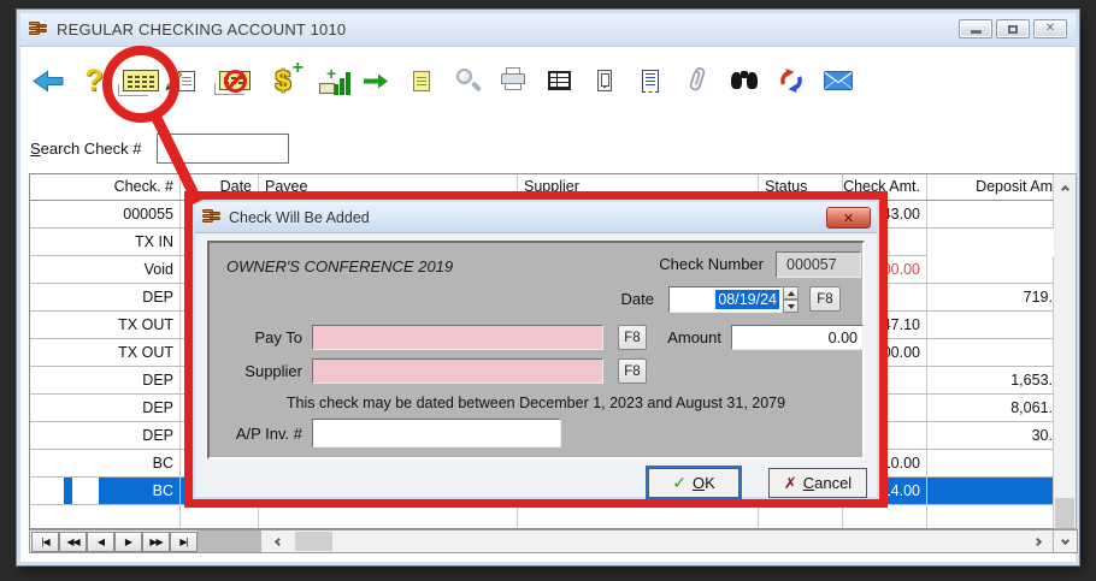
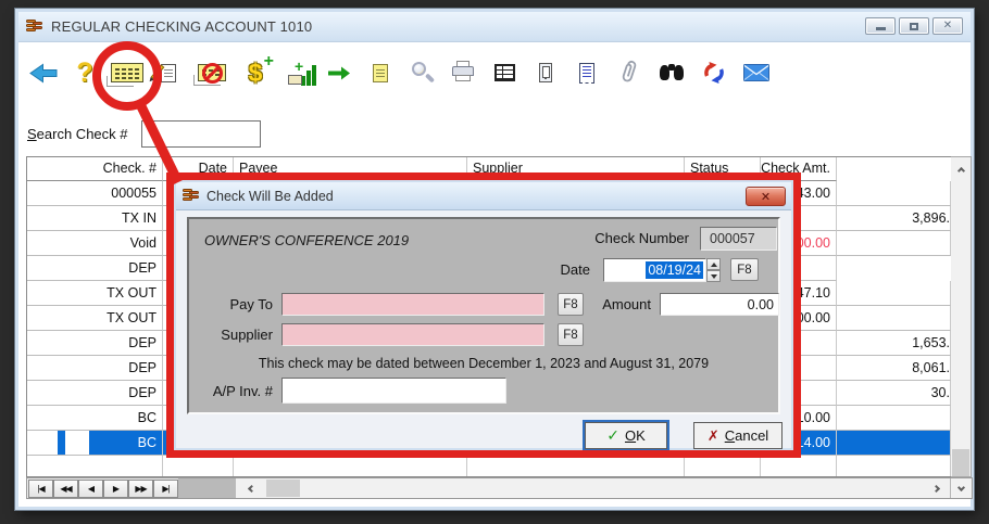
  REGULAR CHECKING ACCOUNT 1010
  ✕
  ?
  $
  +
  +
  Search Check #
  Check. #
  Date
  Payee
  Supplier
  Status
  Check Amt.
- Deposit Am
  000055
  43.00
  TX IN
+ 3,896.
  Void
  00.00
  DEP
- 719.
  TX OUT
  47.10
  TX OUT
  00.00
  DEP
  1,653.
  DEP
  8,061.
  DEP
  30.
  BC
  10.00
  BC
  14.00
  |◀
  ◀◀
  ◀
  ▶
  ▶▶
  ▶|
  Check Will Be Added
  ✕
  OWNER'S CONFERENCE 2019
  Check Number
  000057
  Date
  08/19/24
  F8
  Pay To
  F8
  Amount
  0.00
  Supplier
  F8
  This check may be dated between December 1, 2023 and August 31, 2079
  A/P Inv. #
  ✓
  OK
  ✗
  Cancel
